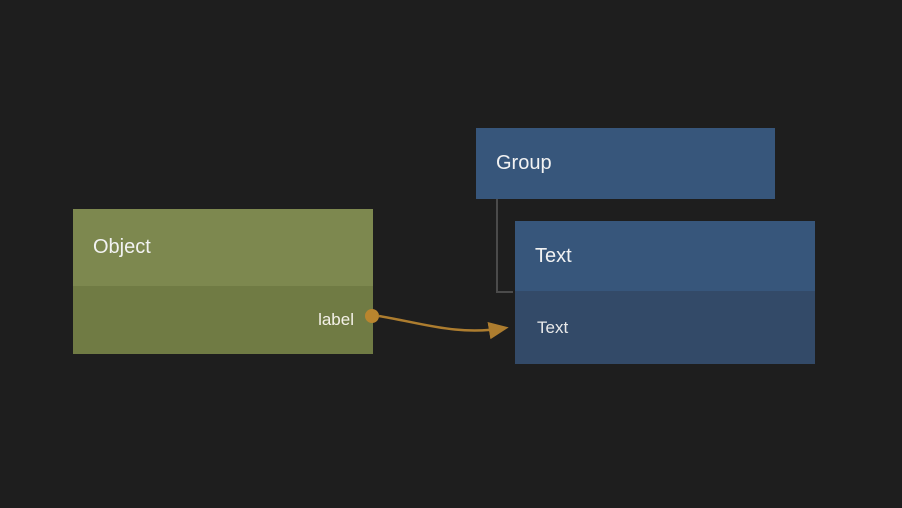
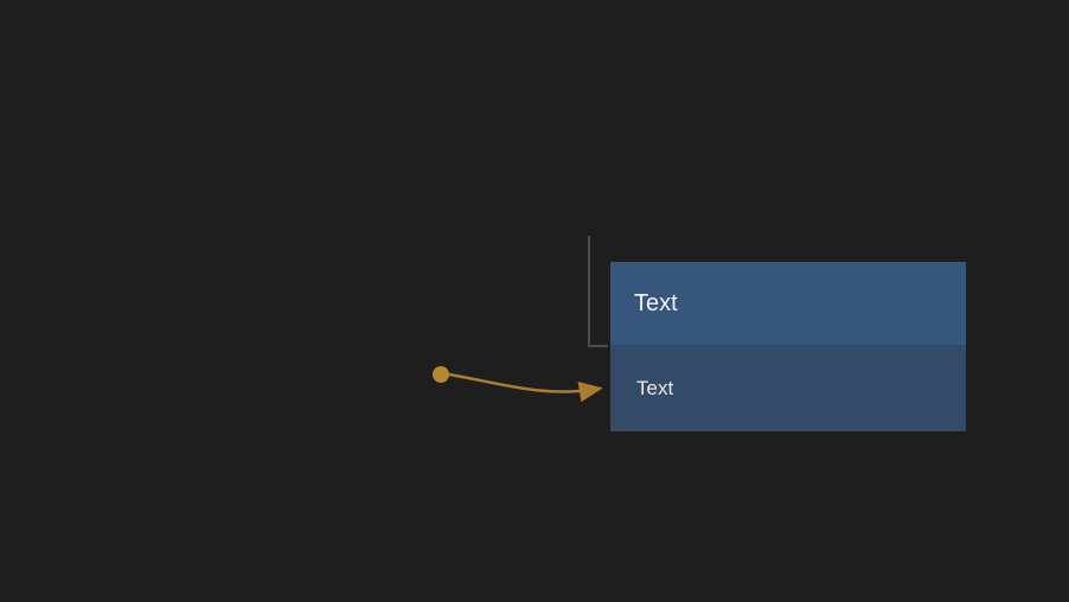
- Object
- label
- Group
  Text
  Text
